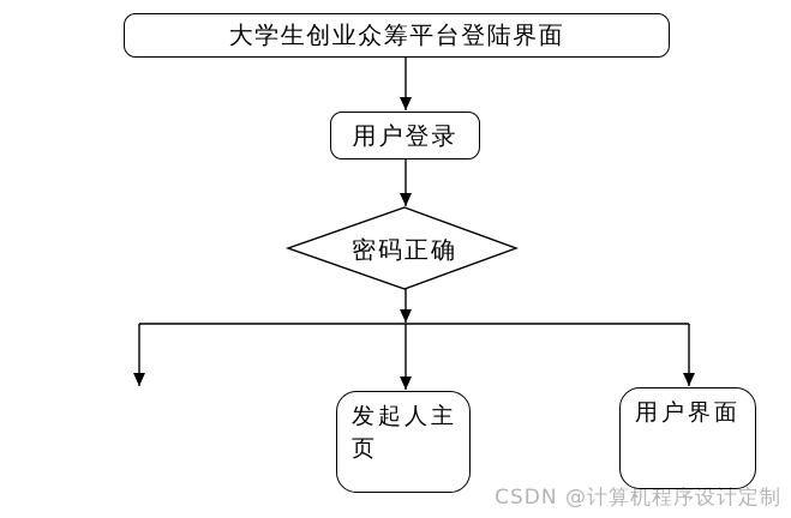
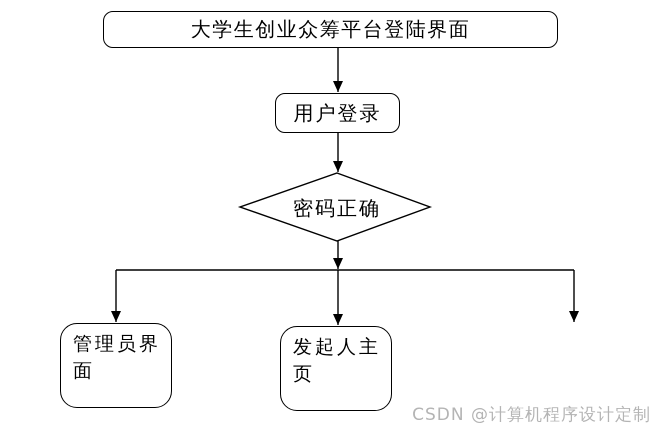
  CSDN @计算机程序设计定制
  大学生创业众筹平台登陆界面
  用户登录
  密码正确
+ 管理员界面
  发起人主页
- 用户界面
